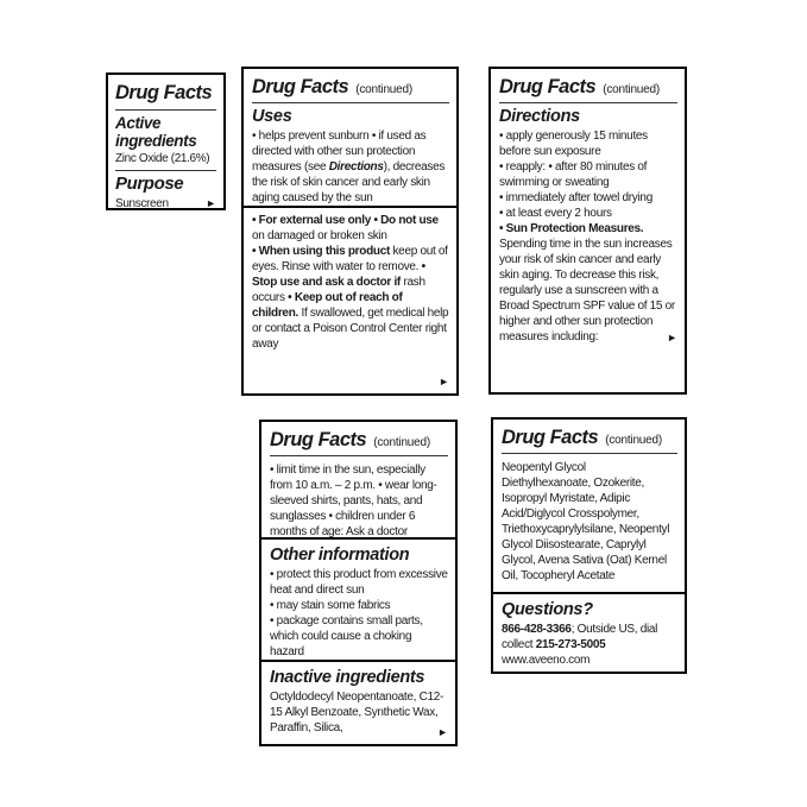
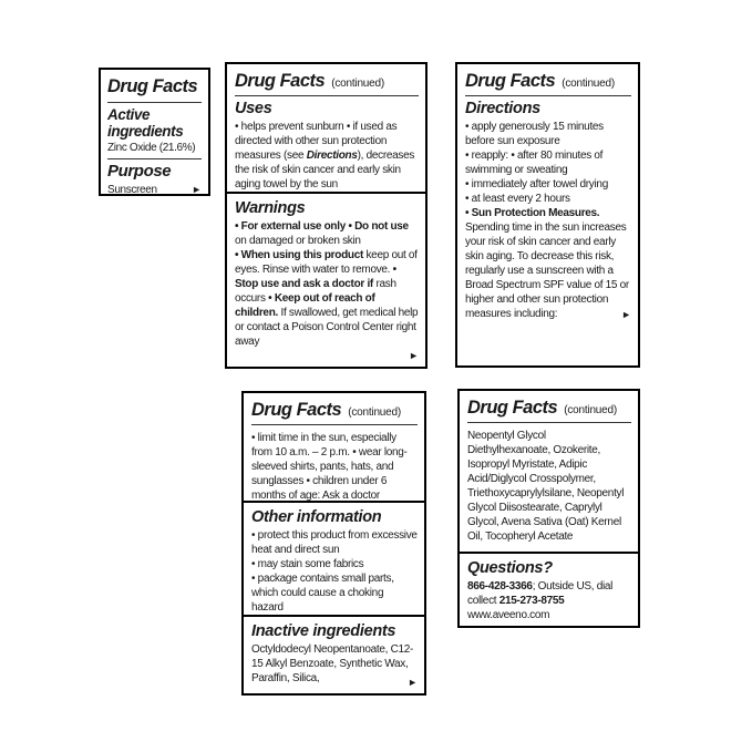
  Drug Facts
  Active ingredients
  Zinc Oxide (21.6%)
  Purpose
  Sunscreen
  ►
  Drug Facts
  (continued)
  Uses
- • helps prevent sunburn • if used as directed with other sun protection measures (see Directions), decreases the risk of skin cancer and early skin aging caused by the sun
+ • helps prevent sunburn • if used as directed with other sun protection measures (see Directions), decreases the risk of skin cancer and early skin aging towel by the sun
+ Warnings
  • For external use only • Do not use on damaged or broken skin
  • When using this product keep out of eyes. Rinse with water to remove. • Stop use and ask a doctor if rash occurs • Keep out of reach of children. If swallowed, get medical help or contact a Poison Control Center right away
  ►
  Drug Facts
  (continued)
  Directions
  • apply generously 15 minutes before sun exposure
  • reapply: • after 80 minutes of swimming or sweating
  • immediately after towel drying
  • at least every 2 hours
  • Sun Protection Measures. Spending time in the sun increases your risk of skin cancer and early skin aging. To decrease this risk, regularly use a sunscreen with a Broad Spectrum SPF value of 15 or higher and other sun protection measures including:
  ►
  Drug Facts
  (continued)
  • limit time in the sun, especially from 10 a.m. – 2 p.m. • wear long-sleeved shirts, pants, hats, and sunglasses • children under 6 months of age: Ask a doctor
  Other information
  • protect this product from excessive heat and direct sun
  • may stain some fabrics
  • package contains small parts, which could cause a choking hazard
  Inactive ingredients
  Octyldodecyl Neopentanoate, C12-15 Alkyl Benzoate, Synthetic Wax, Paraffin, Silica,
  ►
  Drug Facts
  (continued)
  Neopentyl Glycol Diethylhexanoate, Ozokerite, Isopropyl Myristate, Adipic Acid/Diglycol Crosspolymer, Triethoxycaprylylsilane, Neopentyl Glycol Diisostearate, Caprylyl Glycol, Avena Sativa (Oat) Kernel Oil, Tocopheryl Acetate
  Questions?
- 866-428-3366; Outside US, dial collect 215-273-5005
+ 866-428-3366; Outside US, dial collect 215-273-8755
  www.aveeno.com
